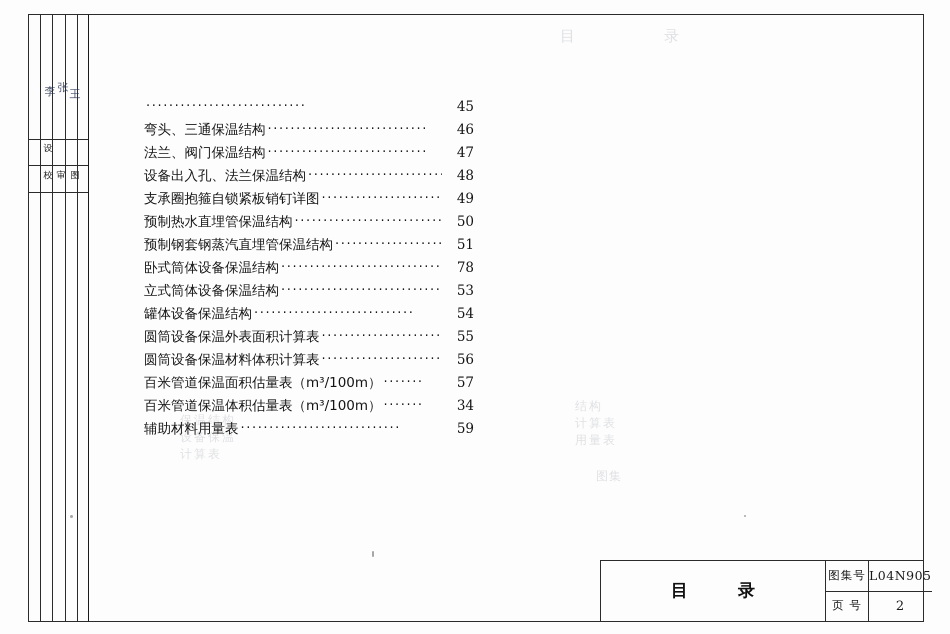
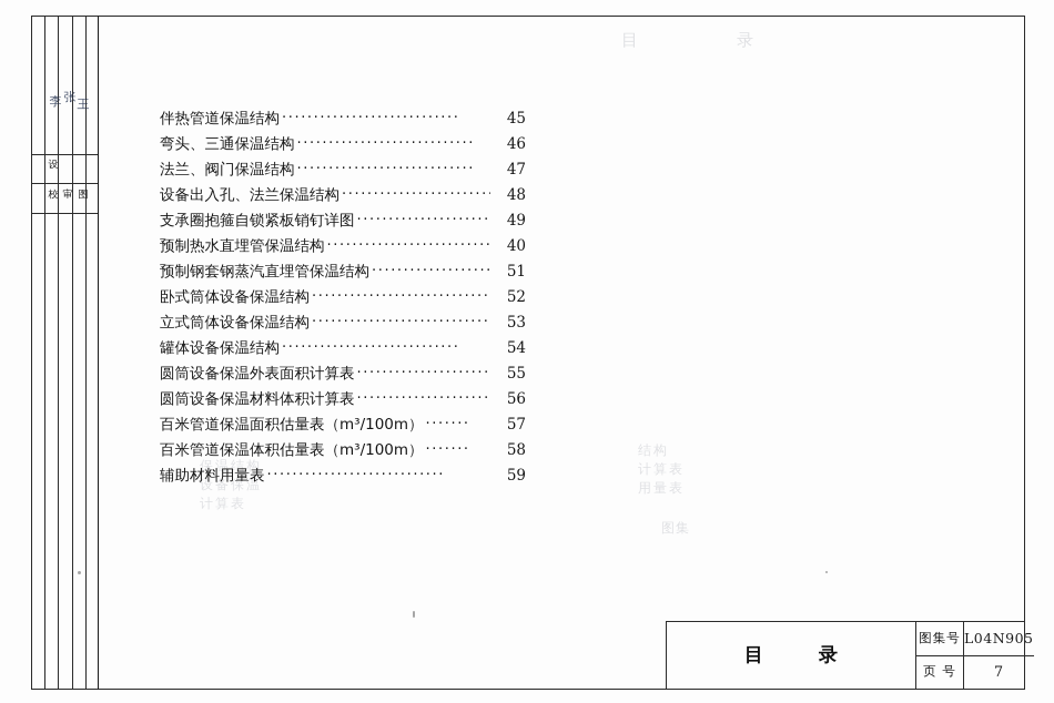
  校
  审
  设
  图
  目 录
  保温结构
  设备保温
  计算表
  结构
  计算表
  用量表
  图集
+ 伴热管道保温结构
  ····························
  45
  弯头、三通保温结构
  ····························
  46
  法兰、阀门保温结构
  ····························
  47
  设备出入孔、法兰保温结构
  ·······················
  48
  支承圈抱箍自锁紧板销钉详图
  ·····················
  49
  预制热水直埋管保温结构
  ··························
- 50
+ 40
  预制钢套钢蒸汽直埋管保温结构
  51
  卧式筒体设备保温结构
  ····························
- 78
+ 52
  立式筒体设备保温结构
  ····························
  53
  罐体设备保温结构
  ····························
  54
  圆筒设备保温外表面积计算表
  ·····················
  55
  圆筒设备保温材料体积计算表
  ·····················
  56
  百米管道保温面积估量表（m³/100m）
  ·······
  57
  百米管道保温体积估量表（m³/100m）
  ·······
- 34
+ 58
  辅助材料用量表
  ····························
  59
  目 录
  图集号
  L04N905
  页 号
- 2
+ 7
